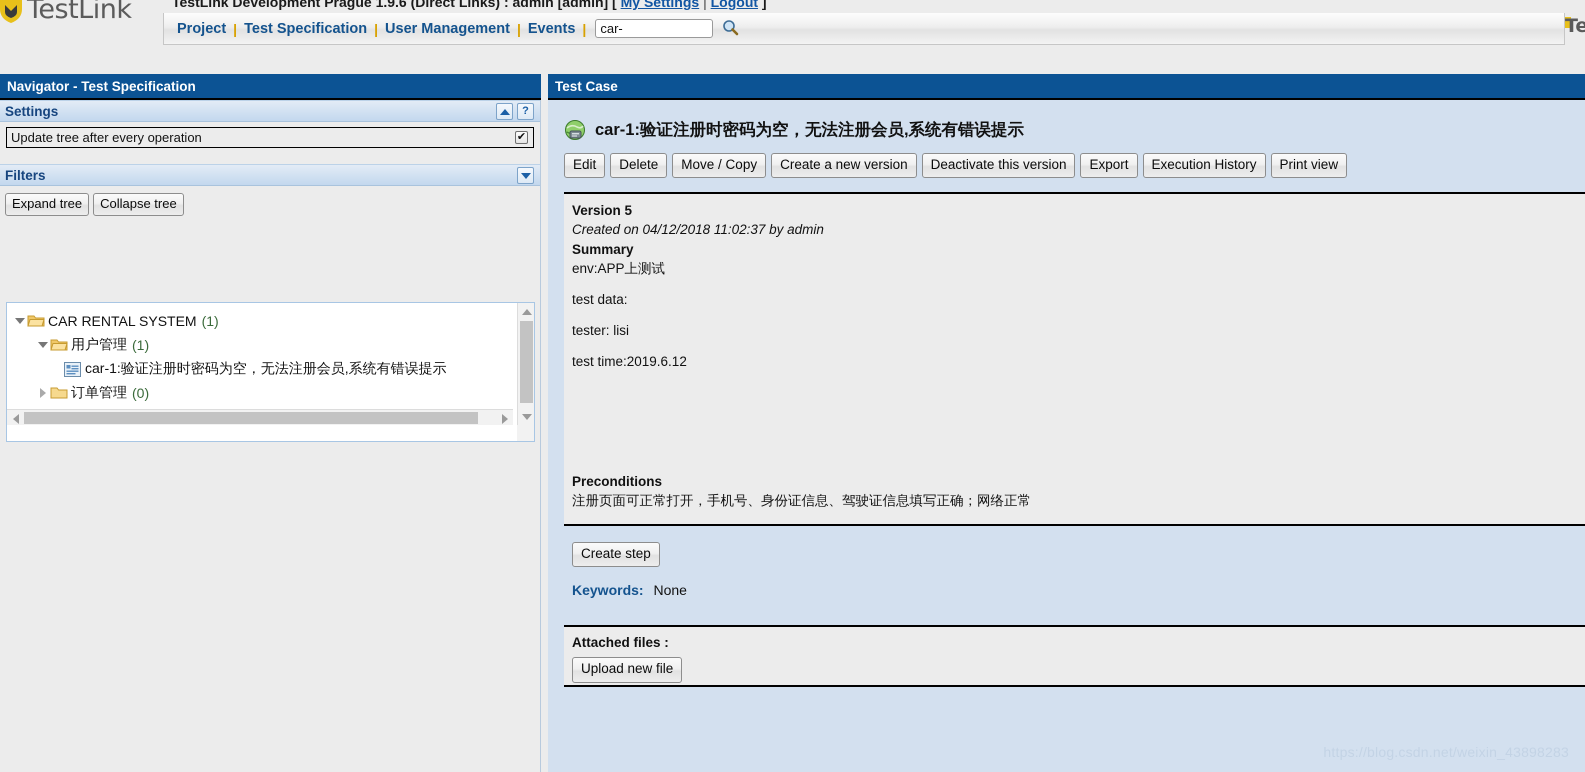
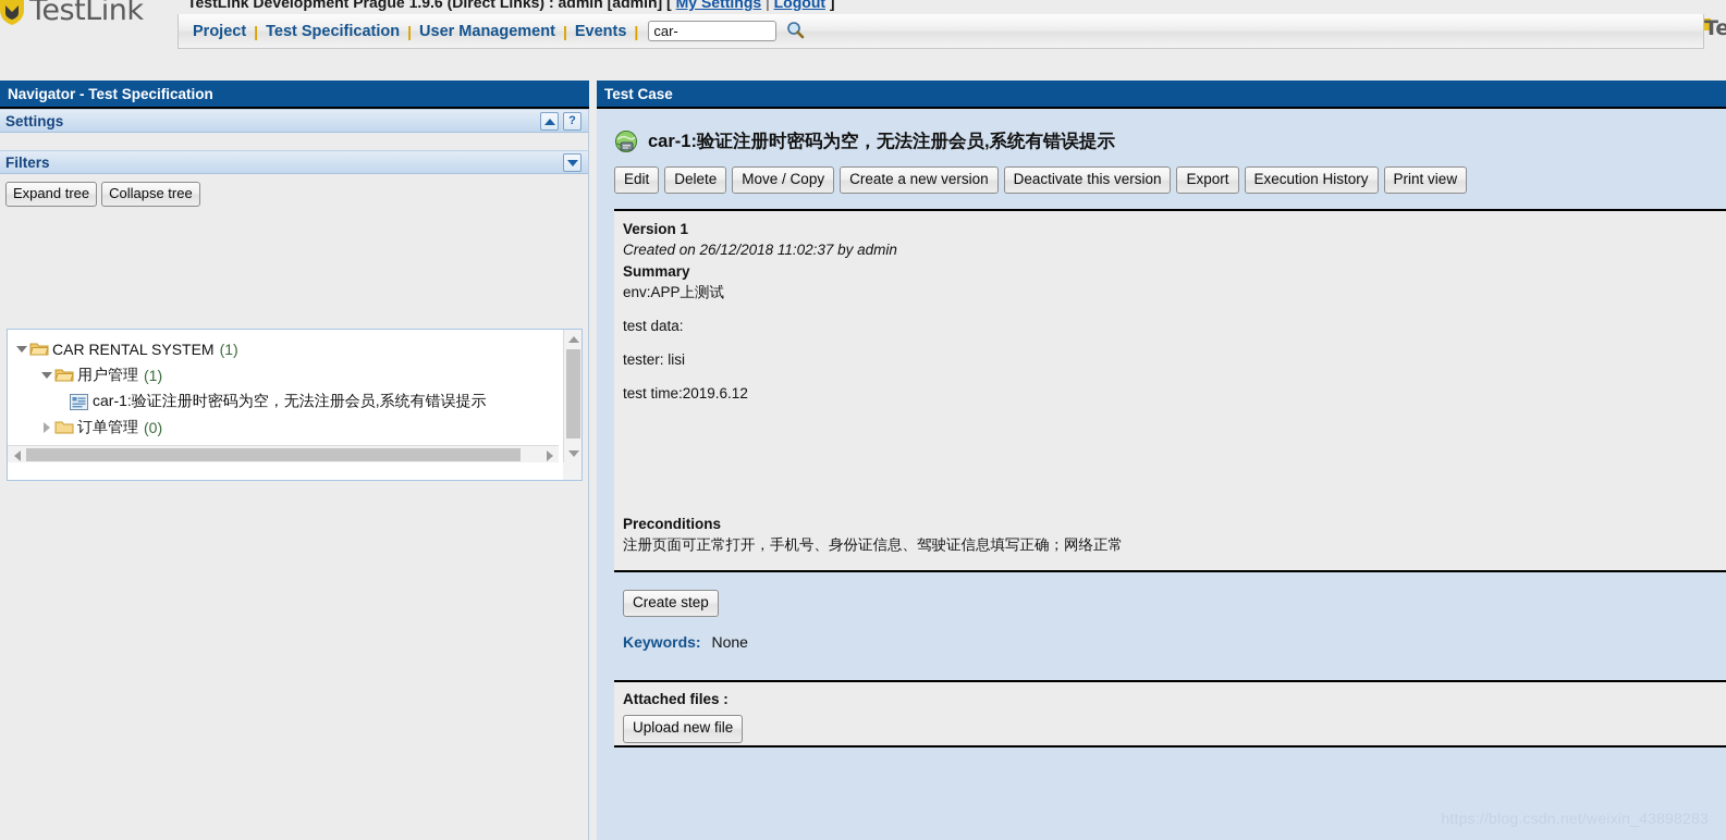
  TestLink
  TestLink Development Prague 1.9.6 (Direct Links) : admin [admin] [ My Settings | Logout ]
  Project
  |
  Test Specification
  |
  User Management
  |
  Events
  |
  car-
  Te
  Navigator - Test Specification
  Settings
  ?
- Update tree after every operation
- ✔
  Filters
  Expand tree
  Collapse tree
  CAR RENTAL SYSTEM
  (1)
  用户管理
  (1)
  car-1:验证注册时密码为空，无法注册会员,系统有错误提示
  订单管理
  (0)
  Test Case
  car-1:验证注册时密码为空，无法注册会员,系统有错误提示
  Edit
  Delete
  Move / Copy
  Create a new version
  Deactivate this version
  Export
  Execution History
  Print view
- Version 5
+ Version 1
- Created on 04/12/2018 11:02:37 by admin
+ Created on 26/12/2018 11:02:37 by admin
  Summary
  env:APP上测试
  test data:
  tester: lisi
  test time:2019.6.12
  Preconditions
  注册页面可正常打开，手机号、身份证信息、驾驶证信息填写正确；网络正常
  Create step
  Keywords: None
  Attached files :
  Upload new file
